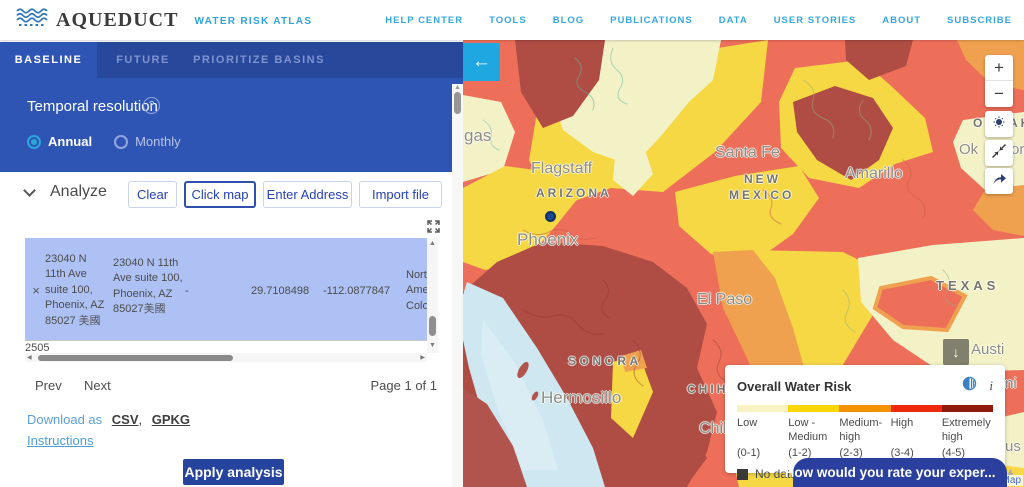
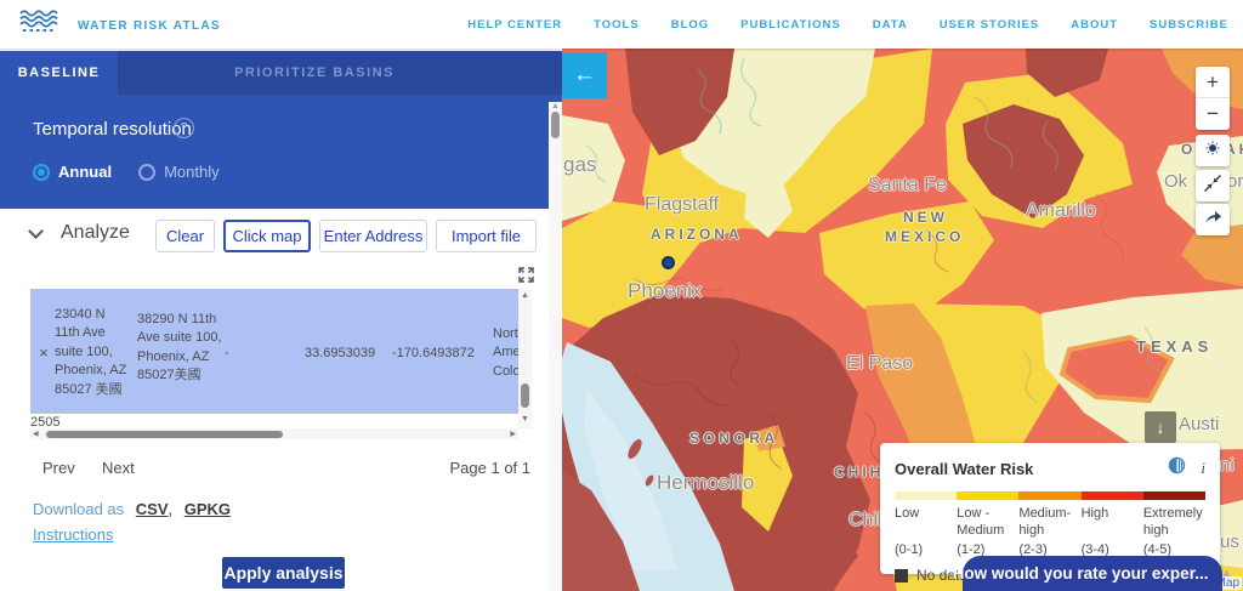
- AQUEDUCT
  WATER RISK ATLAS
  HELP CENTER
  TOOLS
  BLOG
  PUBLICATIONS
  DATA
  USER STORIES
  ABOUT
  SUBSCRIBE
  BASELINE
- FUTURE
  PRIORITIZE BASINS
  Temporal resolution
  ?
  Annual
  Monthly
  Analyze
  Clear
  Click map
  Enter Address
  Import file
  ×
  23040 N 11th Ave suite 100, Phoenix, AZ 85027 美國
- 23040 N 11th Ave suite 100, Phoenix, AZ 85027美國
+ 38290 N 11th Ave suite 100, Phoenix, AZ 85027美國
  -
- 29.7108498
+ 33.6953039
- -112.0877847
+ -170.6493872
  Nort
  Ame
  Colo
  2505
  Prev
  Next
  Page 1 of 1
  Download as CSV, GPKG
  Instructions
  Apply analysis
  gas
  Flagstaff
  ARIZONA
  Phoenix
  Santa Fe
  NEW
  MEXICO
  Amarillo
  El Paso
  TEXAS
  SONORA
  Hermosillo
  O
  Ok
  or
  Austi
  ni
  us
  ←
  +
  −
  ↓
  Overall Water Risk
  i
  Low
  (0-1)
  Low - Medium
  (1-2)
  Medium-high
  (2-3)
  High
  (3-4)
  Extremely high
  (4-5)
  No dat
  How would you rate your exper...
  ▲
